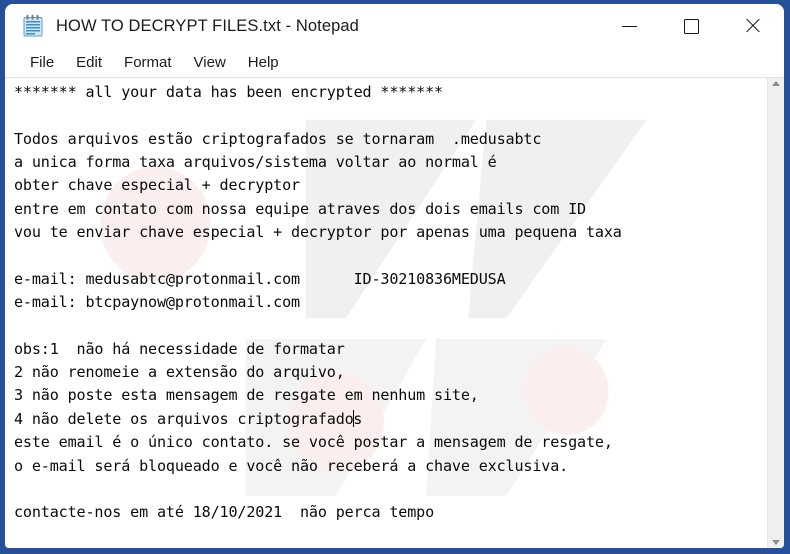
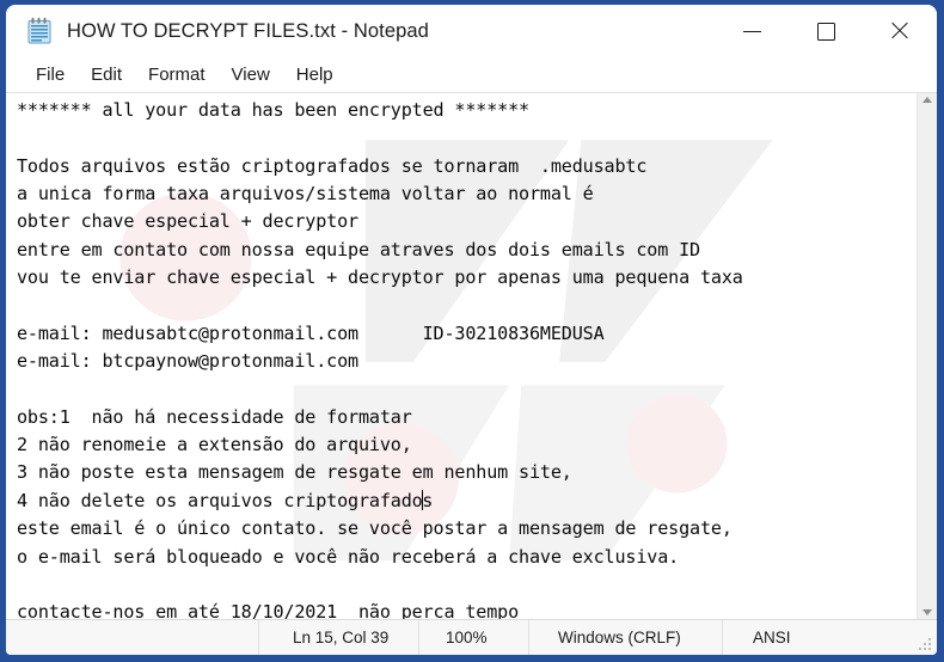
  HOW TO DECRYPT FILES.txt - Notepad
  File
  Edit
  Format
  View
  Help
  ******* all your data has been encrypted *******
  Todos arquivos estão criptografados se tornaram .medusabtc
  a unica forma taxa arquivos/sistema voltar ao normal é
  obter chave especial + decryptor
  entre em contato com nossa equipe atraves dos dois emails com ID
  vou te enviar chave especial + decryptor por apenas uma pequena taxa
  e-mail: medusabtc@protonmail.com ID-30210836MEDUSA
  e-mail: btcpaynow@protonmail.com
  obs:1 não há necessidade de formatar
  2 não renomeie a extensão do arquivo,
  3 não poste esta mensagem de resgate em nenhum site,
  4 não delete os arquivos criptografados
  este email é o único contato. se você postar a mensagem de resgate,
  o e-mail será bloqueado e você não receberá a chave exclusiva.
  contacte-nos em até 18/10/2021 não perca tempo
+ Ln 15, Col 39
+ 100%
+ Windows (CRLF)
+ ANSI
